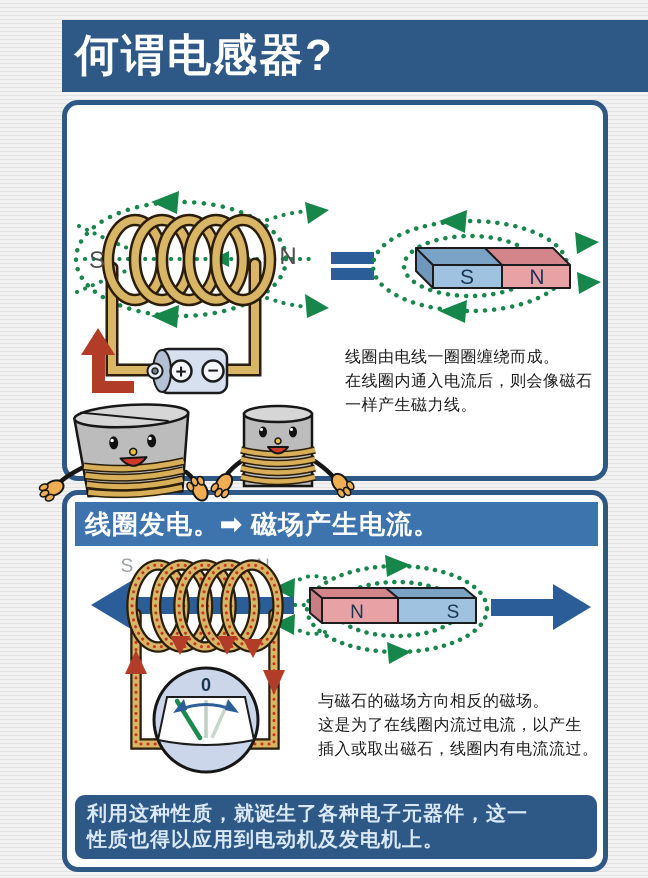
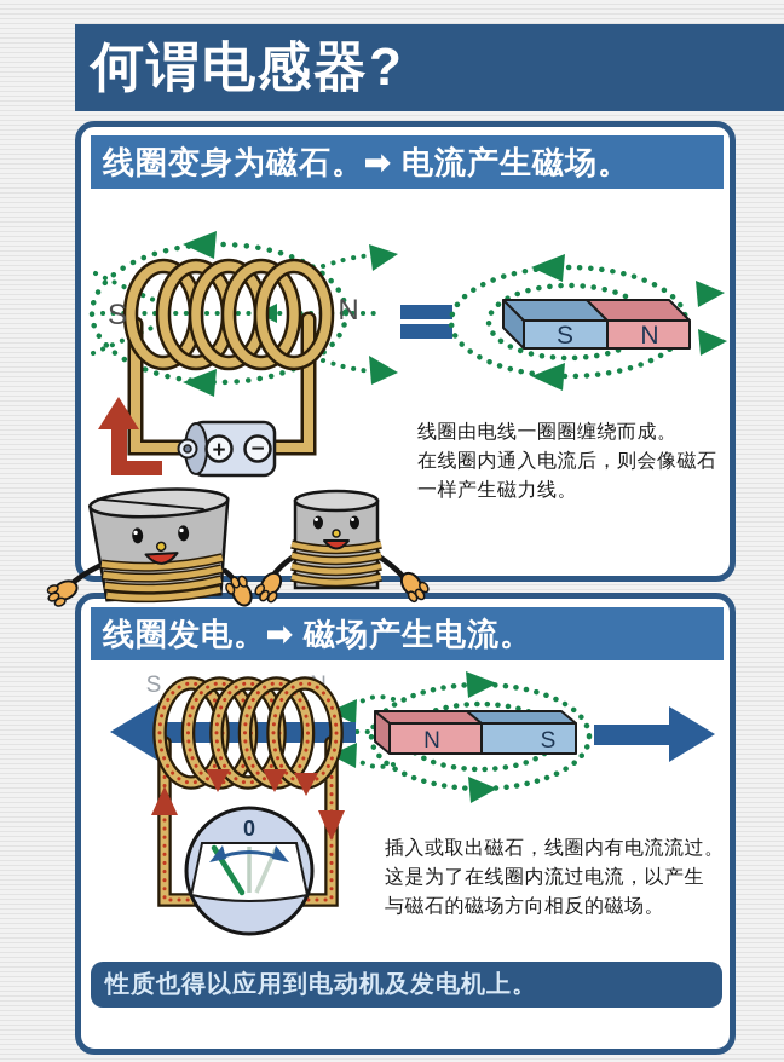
  何谓电感器?
+ 线圈变身为磁石。➡ 电流产生磁场。
  +
  −
  S
  N
  S
  N
  线圈由电线一圈圈缠绕而成。
  在线圈内通入电流后，则会像磁石
  一样产生磁力线。
  线圈发电。➡ 磁场产生电流。
  S
  N
  S
  0
- 与磁石的磁场方向相反的磁场。
+ 插入或取出磁石，线圈内有电流流过。
  这是为了在线圈内流过电流，以产生
- 插入或取出磁石，线圈内有电流流过。
+ 与磁石的磁场方向相反的磁场。
- 利用这种性质，就诞生了各种电子元器件，这一
  性质也得以应用到电动机及发电机上。
